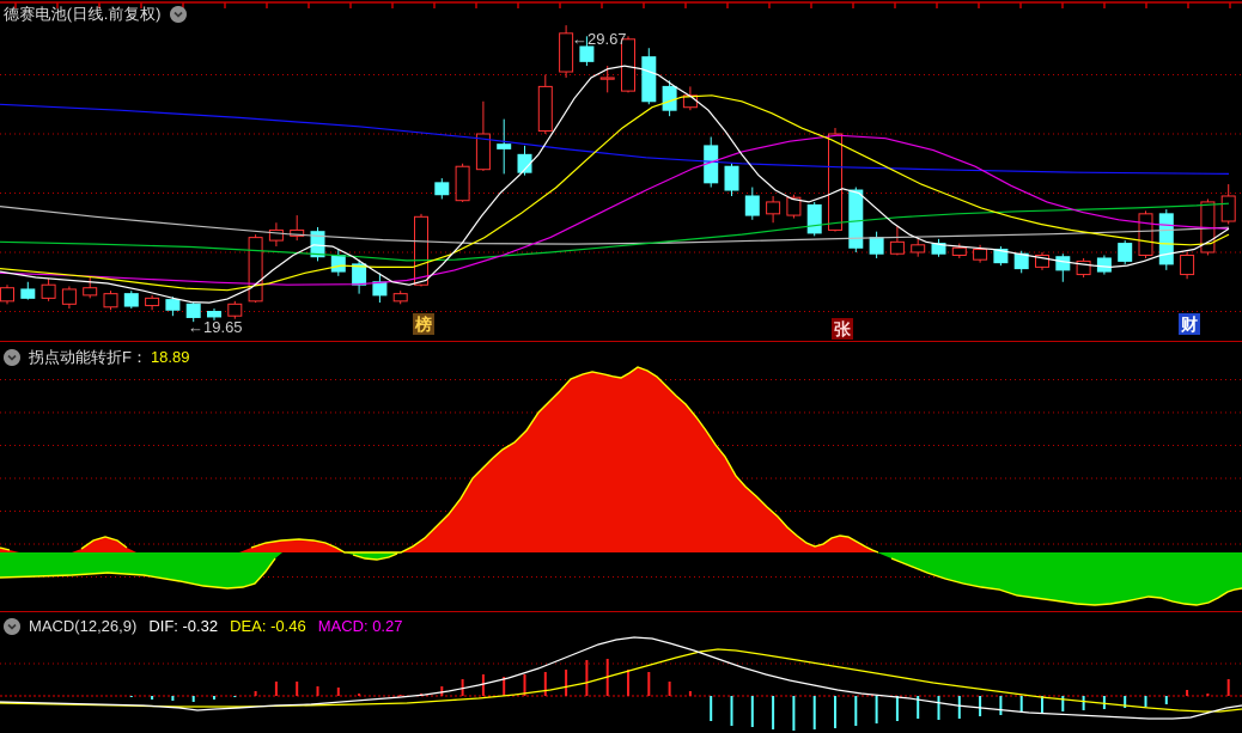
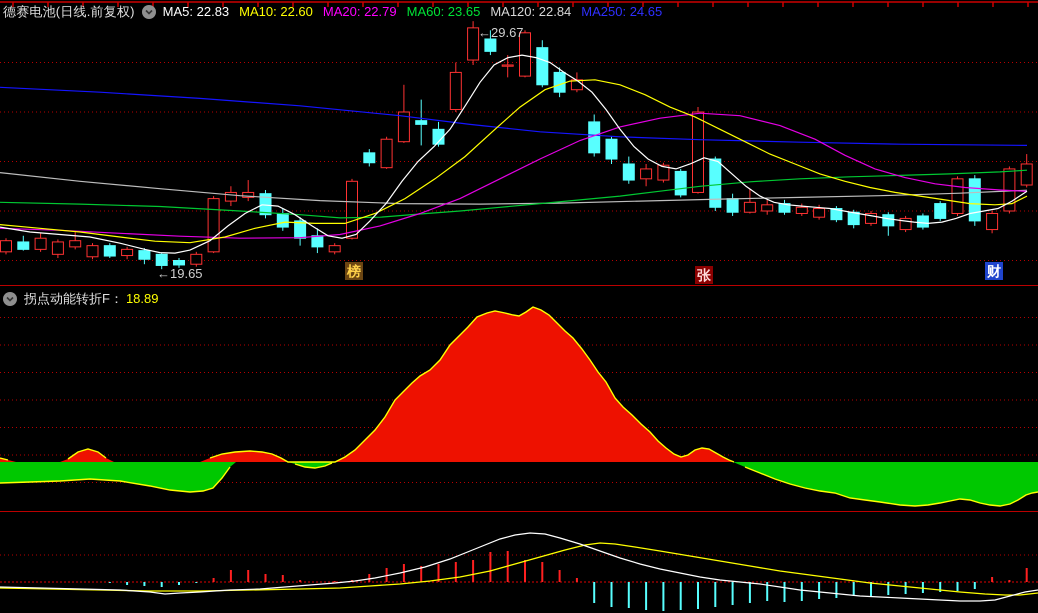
  ←29.67
  ←19.65
  德赛电池(日线.前复权)
+ MA5: 22.83
+ MA10: 22.60
+ MA20: 22.79
+ MA60: 23.65
+ MA120: 22.84
+ MA250: 24.65
  拐点动能转折F：
  18.89
- MACD(12,26,9)
- DIF: -0.32
- DEA: -0.46
- MACD: 0.27
  榜
  张
  财
